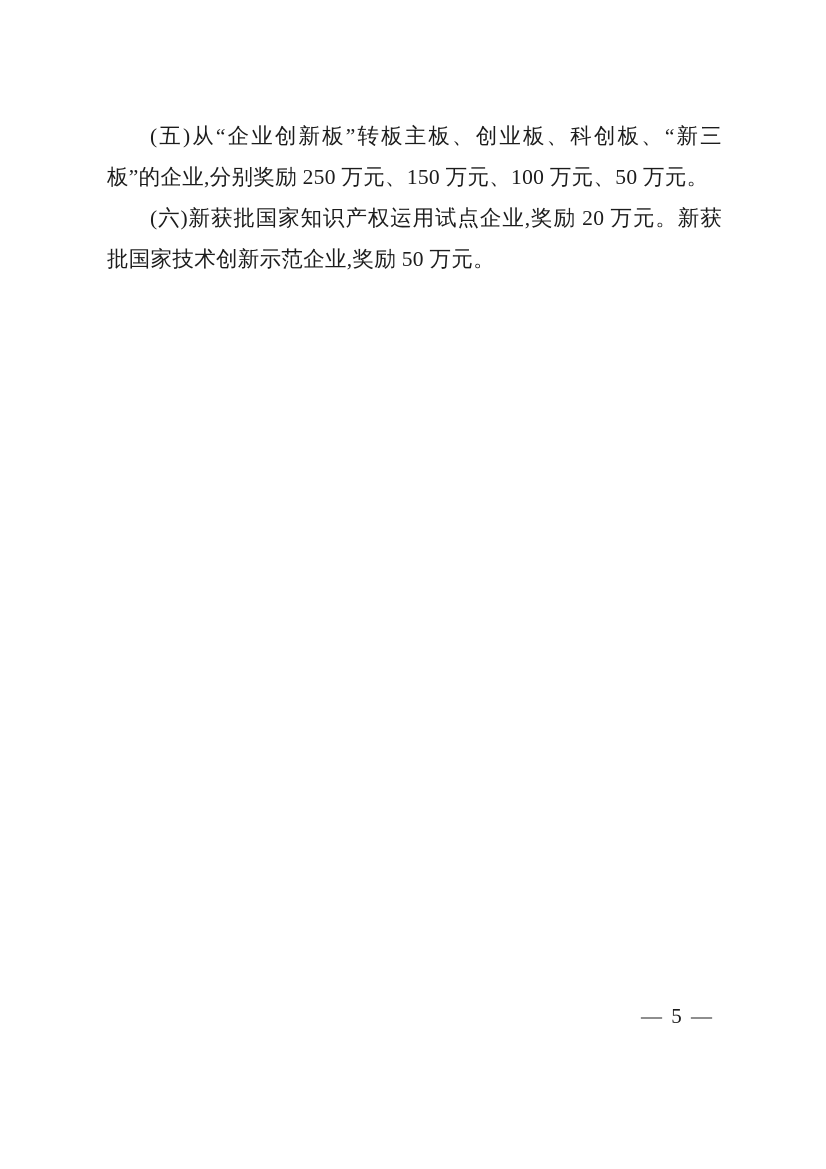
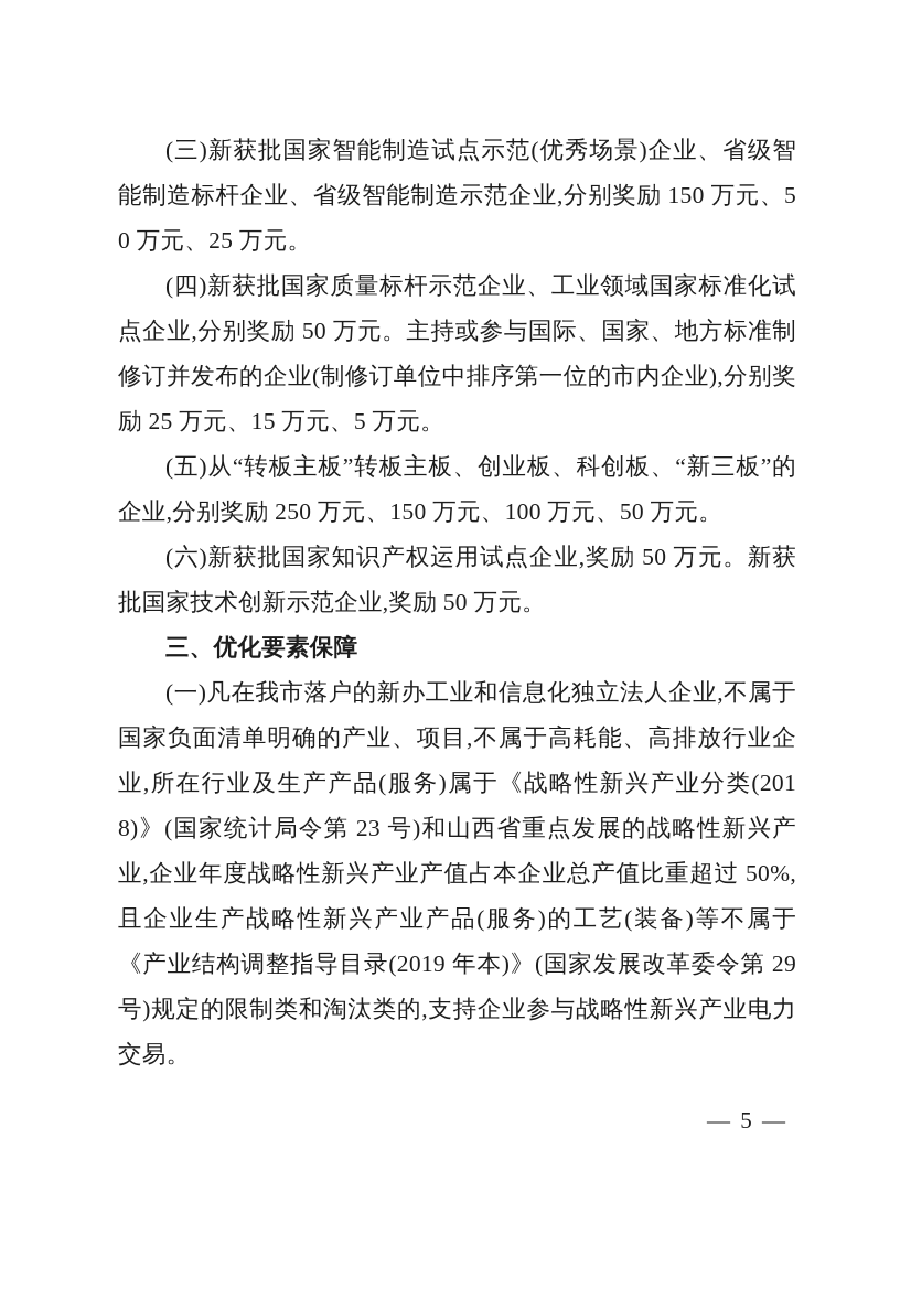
+ (三)新获批国家智能制造试点示范(优秀场景)企业、省级智能制造标杆企业、省级智能制造示范企业,分别奖励 150 万元、50 万元、25 万元。
+ (四)新获批国家质量标杆示范企业、工业领域国家标准化试点企业,分别奖励 50 万元。主持或参与国际、国家、地方标准制修订并发布的企业(制修订单位中排序第一位的市内企业),分别奖励 25 万元、15 万元、5 万元。
- (五)从“企业创新板”转板主板、创业板、科创板、“新三板”的企业,分别奖励 250 万元、150 万元、100 万元、50 万元。
+ (五)从“转板主板”转板主板、创业板、科创板、“新三板”的企业,分别奖励 250 万元、150 万元、100 万元、50 万元。
- (六)新获批国家知识产权运用试点企业,奖励 20 万元。新获批国家技术创新示范企业,奖励 50 万元。
+ (六)新获批国家知识产权运用试点企业,奖励 50 万元。新获批国家技术创新示范企业,奖励 50 万元。
+ 三、优化要素保障
+ (一)凡在我市落户的新办工业和信息化独立法人企业,不属于国家负面清单明确的产业、项目,不属于高耗能、高排放行业企业,所在行业及生产产品(服务)属于《战略性新兴产业分类(2018)》(国家统计局令第 23 号)和山西省重点发展的战略性新兴产业,企业年度战略性新兴产业产值占本企业总产值比重超过 50%,且企业生产战略性新兴产业产品(服务)的工艺(装备)等不属于《产业结构调整指导目录(2019 年本)》(国家发展改革委令第 29 号)规定的限制类和淘汰类的,支持企业参与战略性新兴产业电力交易。
  — 5 —
